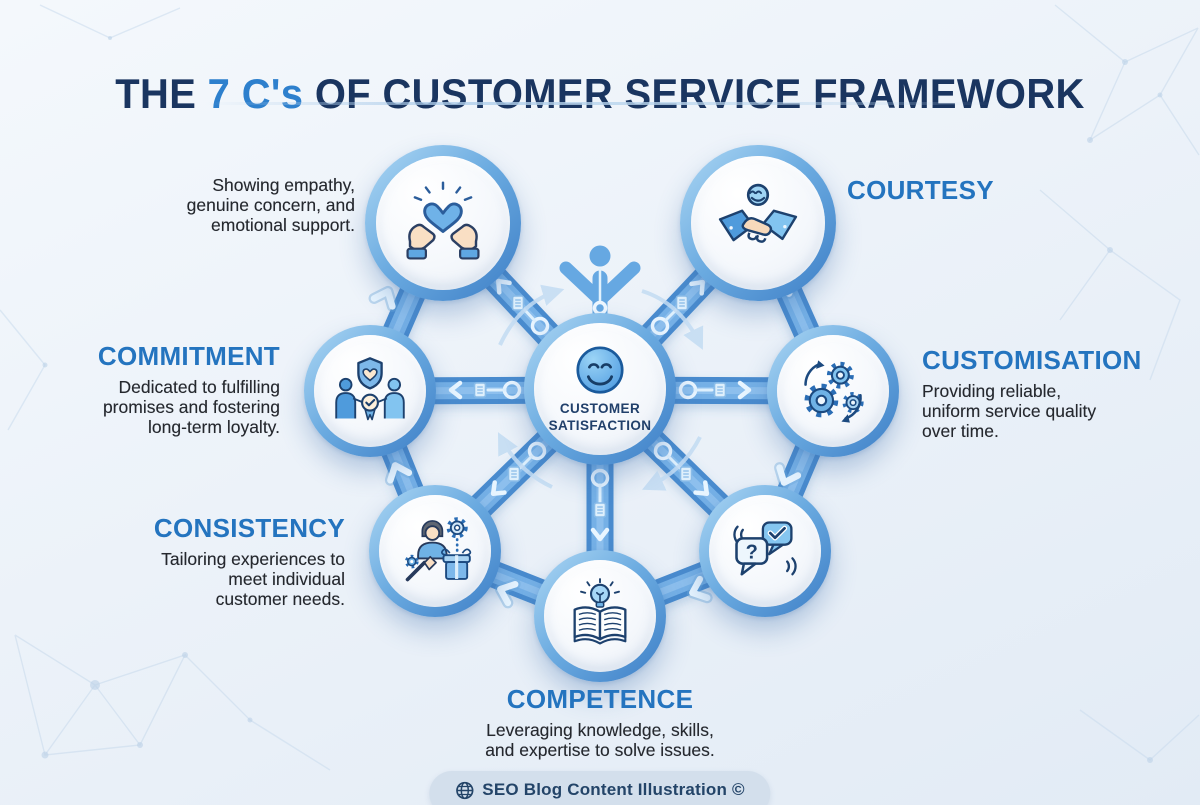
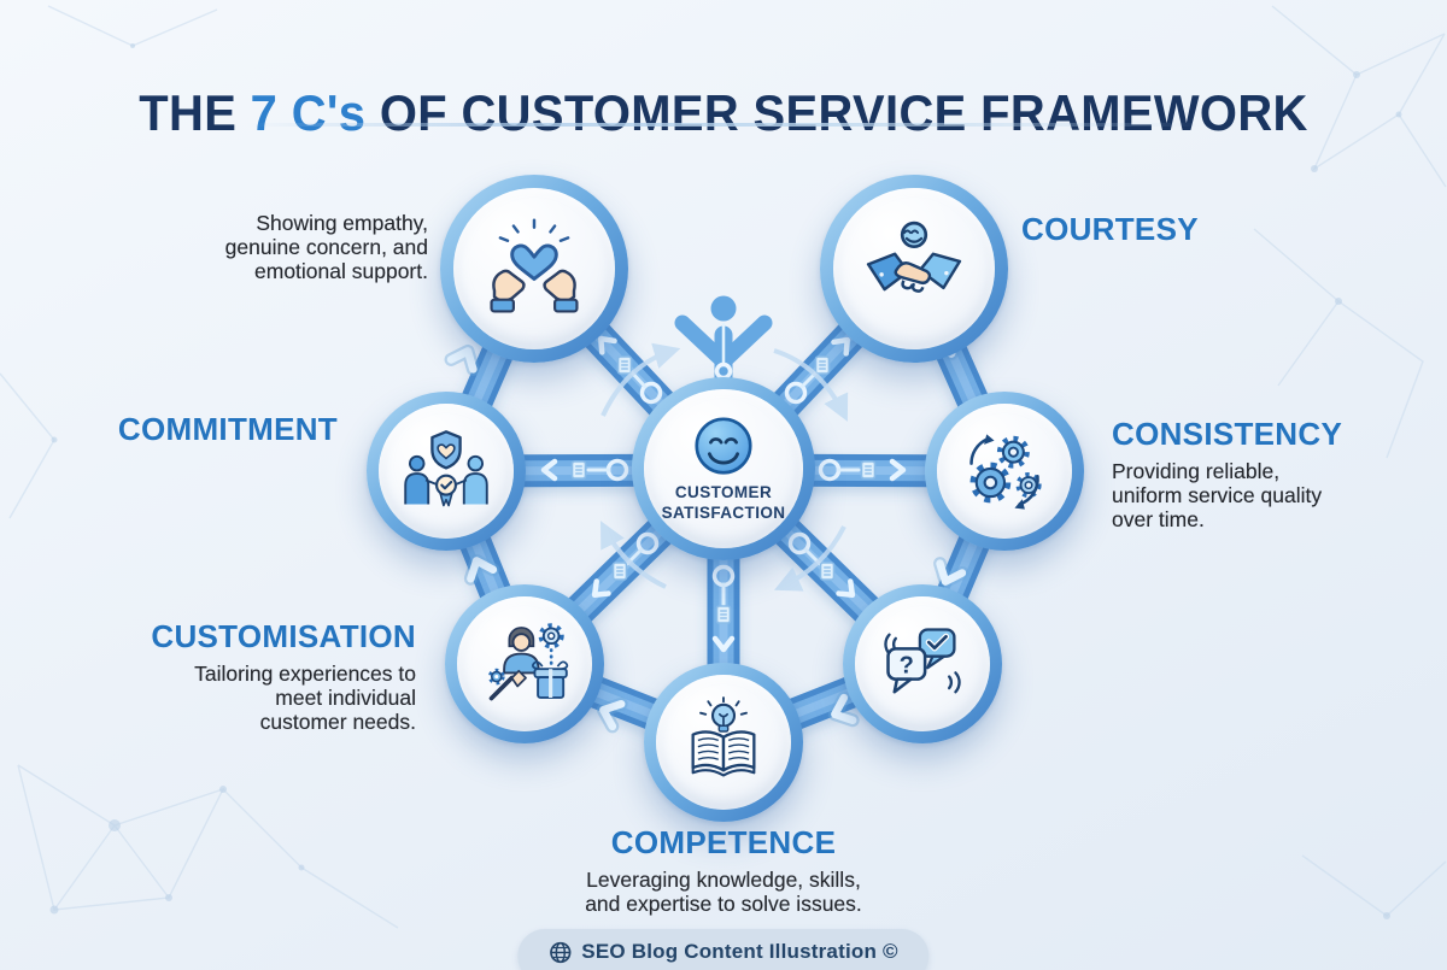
  THE 7 C's OF CUSTOMER SERVICE FRAMEWORK
  CUSTOMER
  SATISFACTION
  ?
  Showing empathy,
  genuine concern, and
  emotional support.
  COURTESY
  COMMITMENT
- Dedicated to fulfilling
- promises and fostering
- long-term loyalty.
- CUSTOMISATION
+ CONSISTENCY
  Providing reliable,
  uniform service quality
  over time.
- CONSISTENCY
+ CUSTOMISATION
  Tailoring experiences to
  meet individual
  customer needs.
  COMPETENCE
  Leveraging knowledge, skills,
  and expertise to solve issues.
  SEO Blog Content Illustration ©
